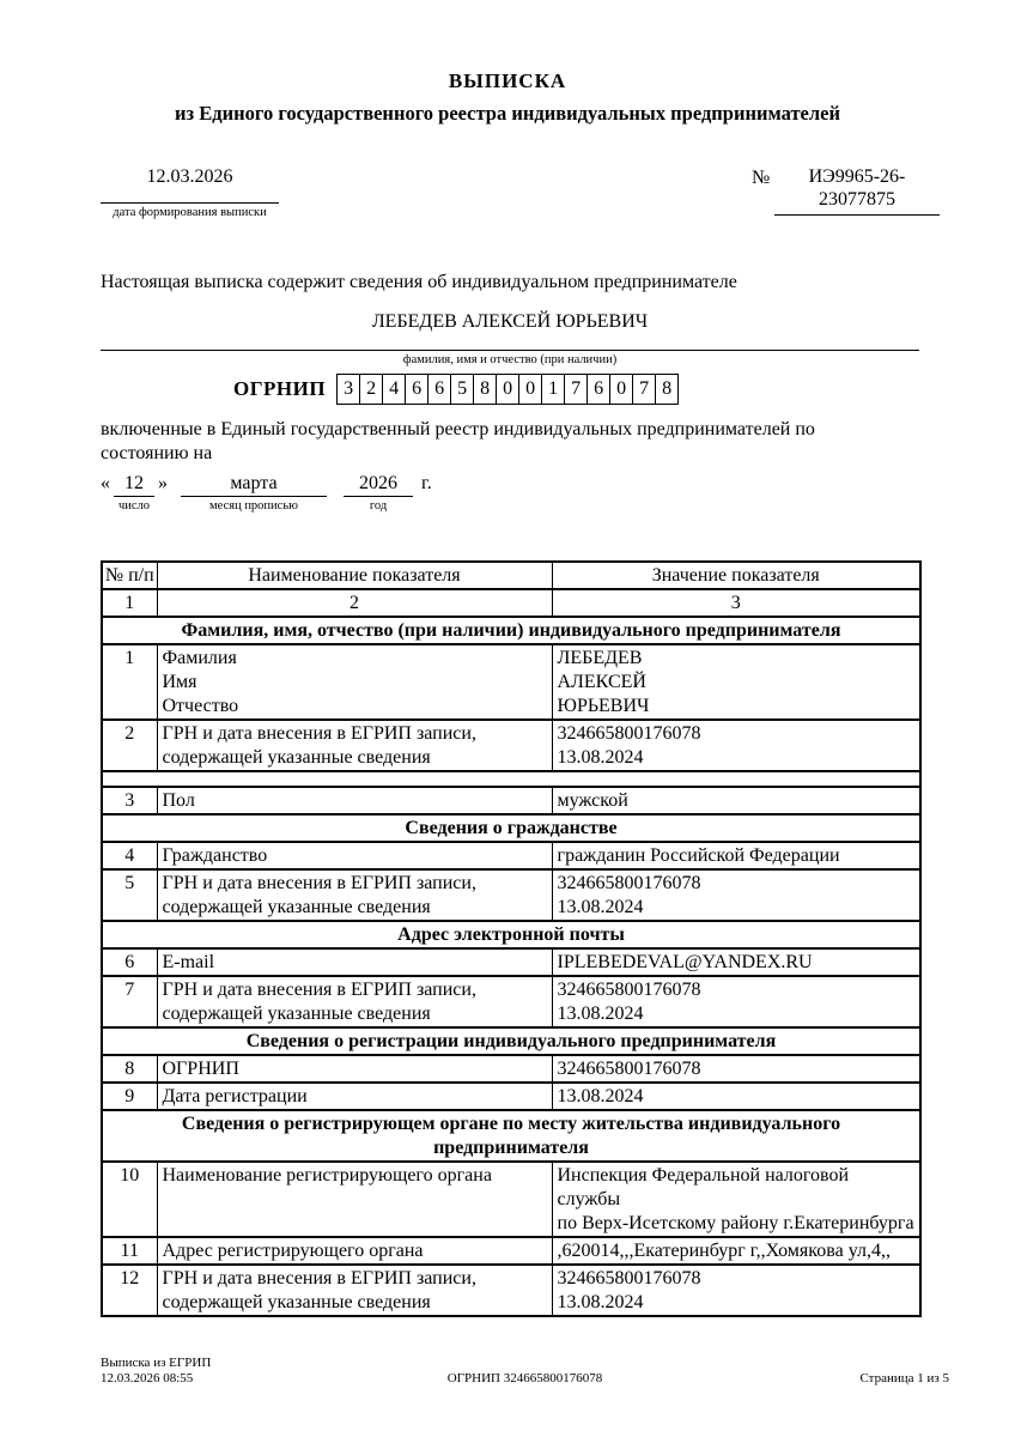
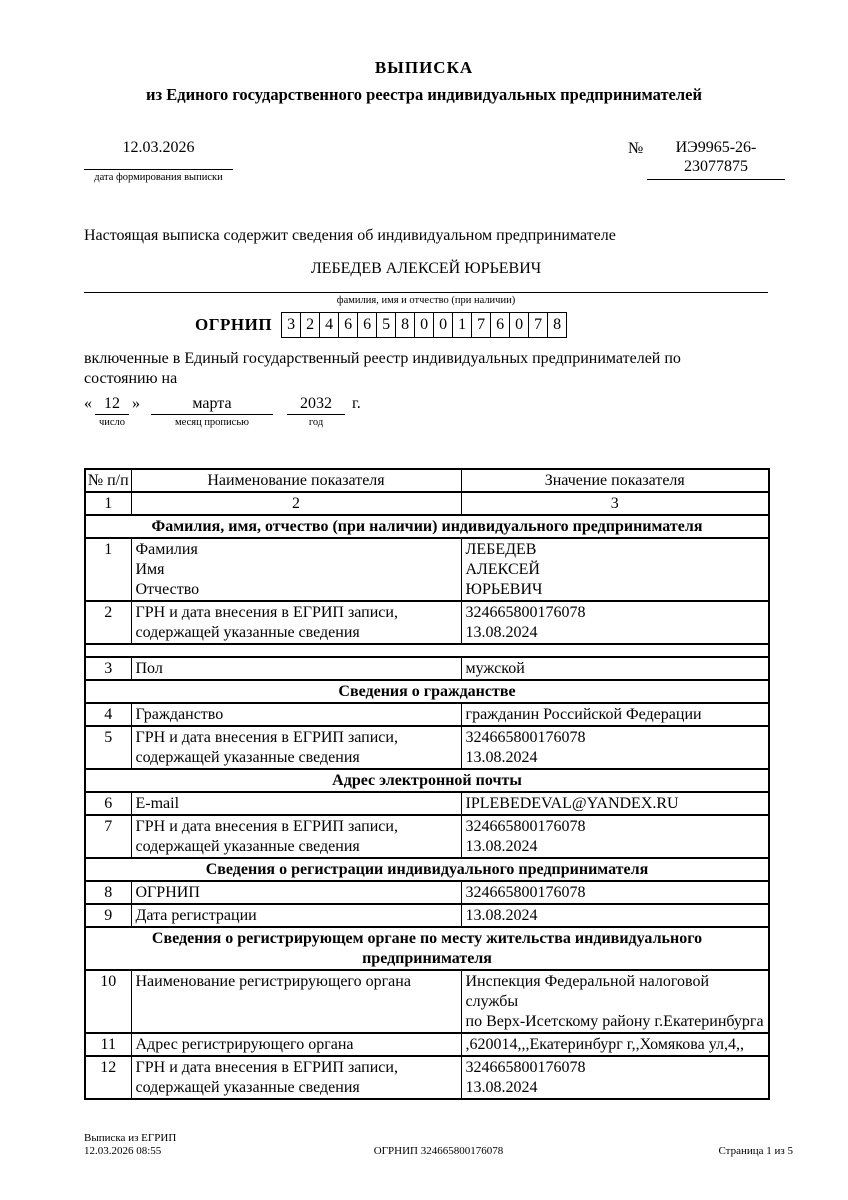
  ВЫПИСКА
  из Единого государственного реестра индивидуальных предпринимателей
  12.03.2026
  дата формирования выписки
  №
  ИЭ9965-26-
  23077875
  Настоящая выписка содержит сведения об индивидуальном предпринимателе
  ЛЕБЕДЕВ АЛЕКСЕЙ ЮРЬЕВИЧ
  фамилия, имя и отчество (при наличии)
  ОГРНИП
  3
  2
  4
  6
  6
  5
  8
  0
  0
  1
  7
  6
  0
  7
  8
  включенные в Единый государственный реестр индивидуальных предпринимателей по
  состоянию на
  «
  12
  число
  »
  марта
  месяц прописью
- 2026
+ 2032
  год
  г.
  № п/п	Наименование показателя	Значение показателя
  1	2	3
  Фамилия, имя, отчество (при наличии) индивидуального предпринимателя
  1	Фамилия Имя Отчество	ЛЕБЕДЕВ АЛЕКСЕЙ ЮРЬЕВИЧ
  2	ГРН и дата внесения в ЕГРИП записи, содержащей указанные сведения	324665800176078 13.08.2024
  3	Пол	мужской
  Сведения о гражданстве
  4	Гражданство	гражданин Российской Федерации
  5	ГРН и дата внесения в ЕГРИП записи, содержащей указанные сведения	324665800176078 13.08.2024
  Адрес электронной почты
  6	E-mail	IPLEBEDEVAL@YANDEX.RU
  7	ГРН и дата внесения в ЕГРИП записи, содержащей указанные сведения	324665800176078 13.08.2024
  Сведения о регистрации индивидуального предпринимателя
  8	ОГРНИП	324665800176078
  9	Дата регистрации	13.08.2024
  Сведения о регистрирующем органе по месту жительства индивидуального предпринимателя
  10	Наименование регистрирующего органа	Инспекция Федеральной налоговой службы по Верх-Исетскому району г.Екатеринбурга
  11	Адрес регистрирующего органа	,620014,,,Екатеринбург г,,Хомякова ул,4,,
  12	ГРН и дата внесения в ЕГРИП записи, содержащей указанные сведения	324665800176078 13.08.2024
  Выписка из ЕГРИП
  12.03.2026 08:55
  ОГРНИП 324665800176078
  Страница 1 из 5
